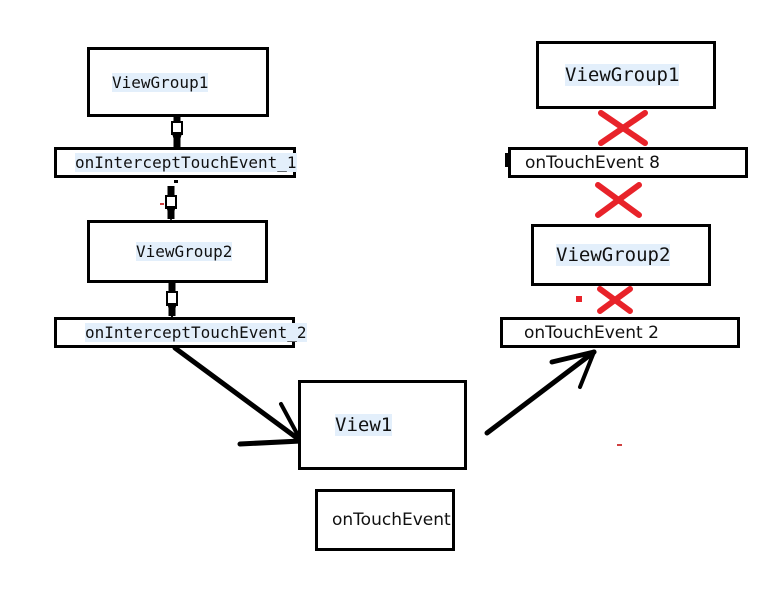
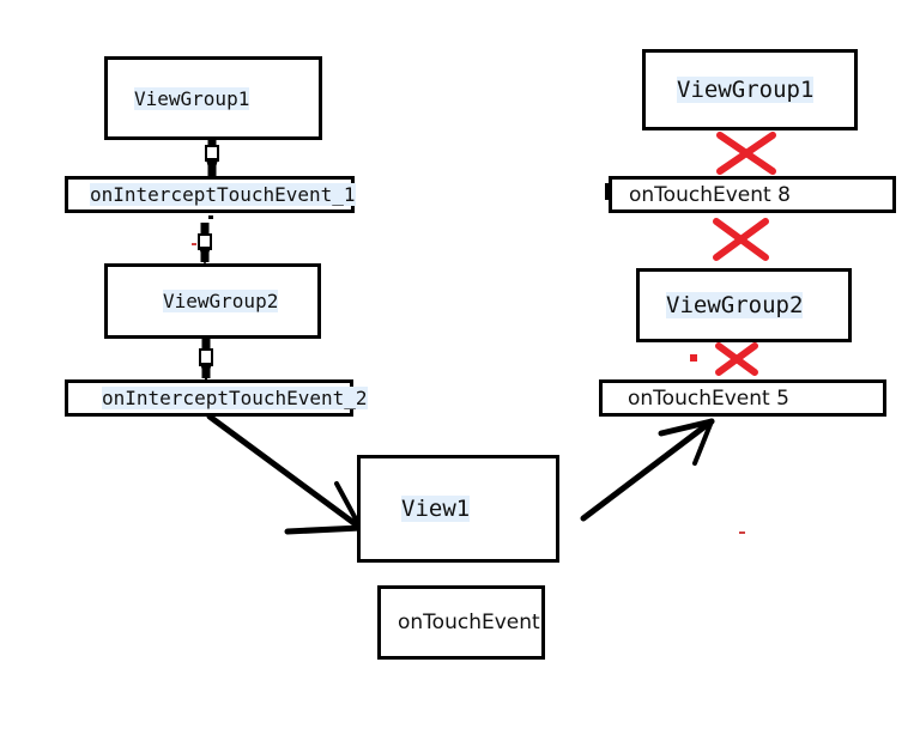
  ViewGroup1
  onInterceptTouchEvent_1
  ViewGroup2
  onInterceptTouchEvent_2
  View1
  onTouchEvent
  ViewGroup1
  onTouchEvent 8
  ViewGroup2
- onTouchEvent 2
+ onTouchEvent 5
